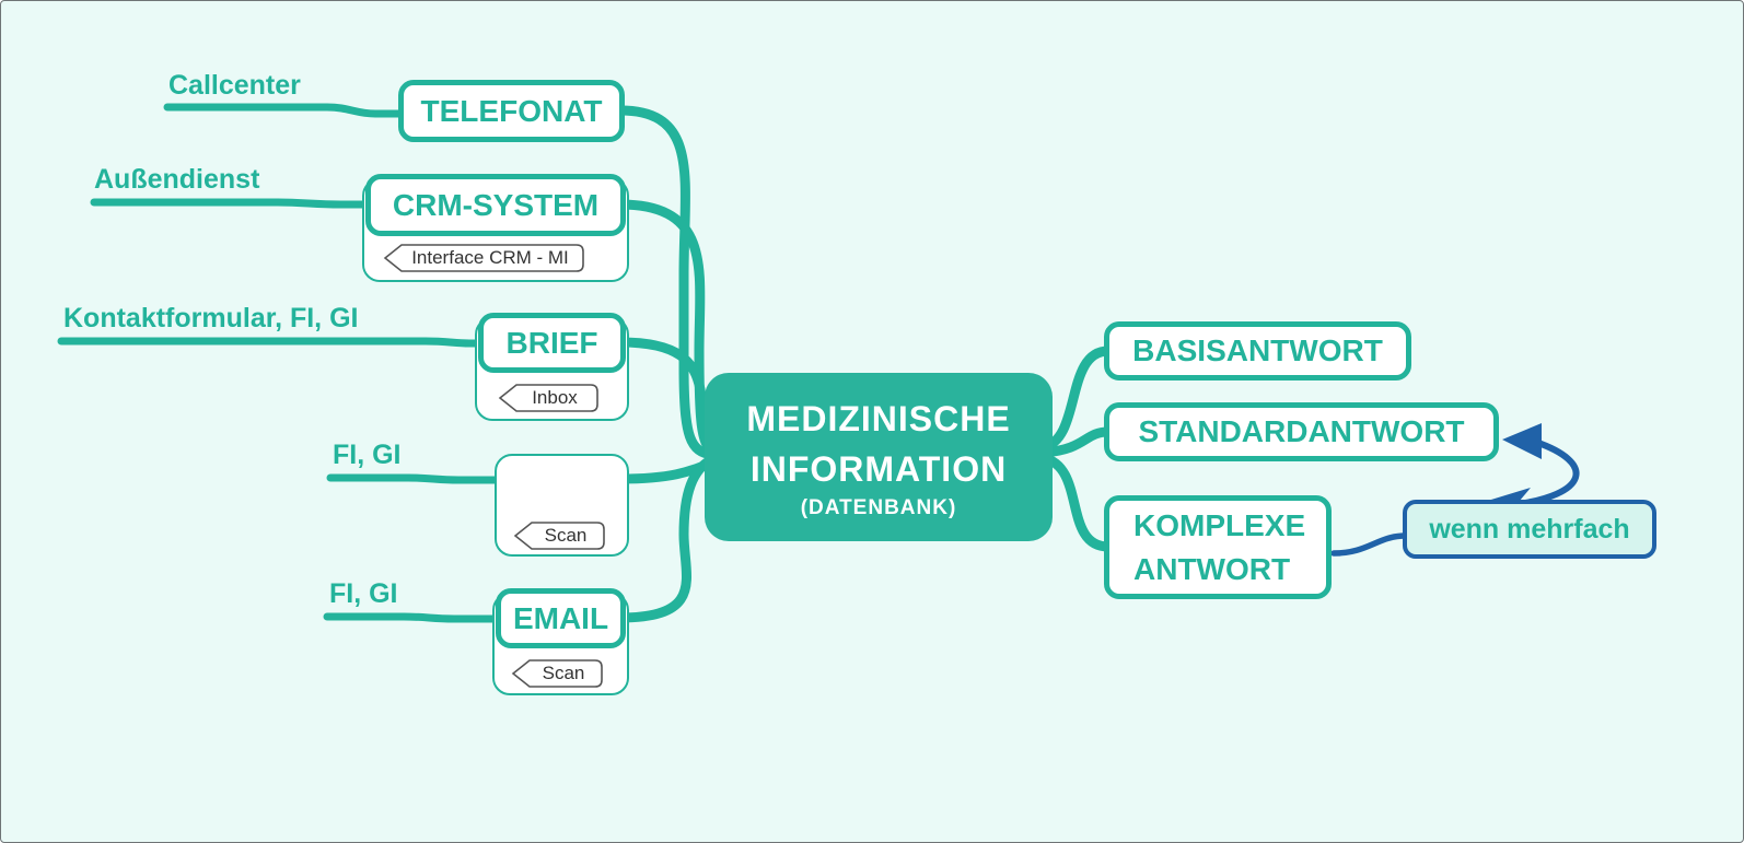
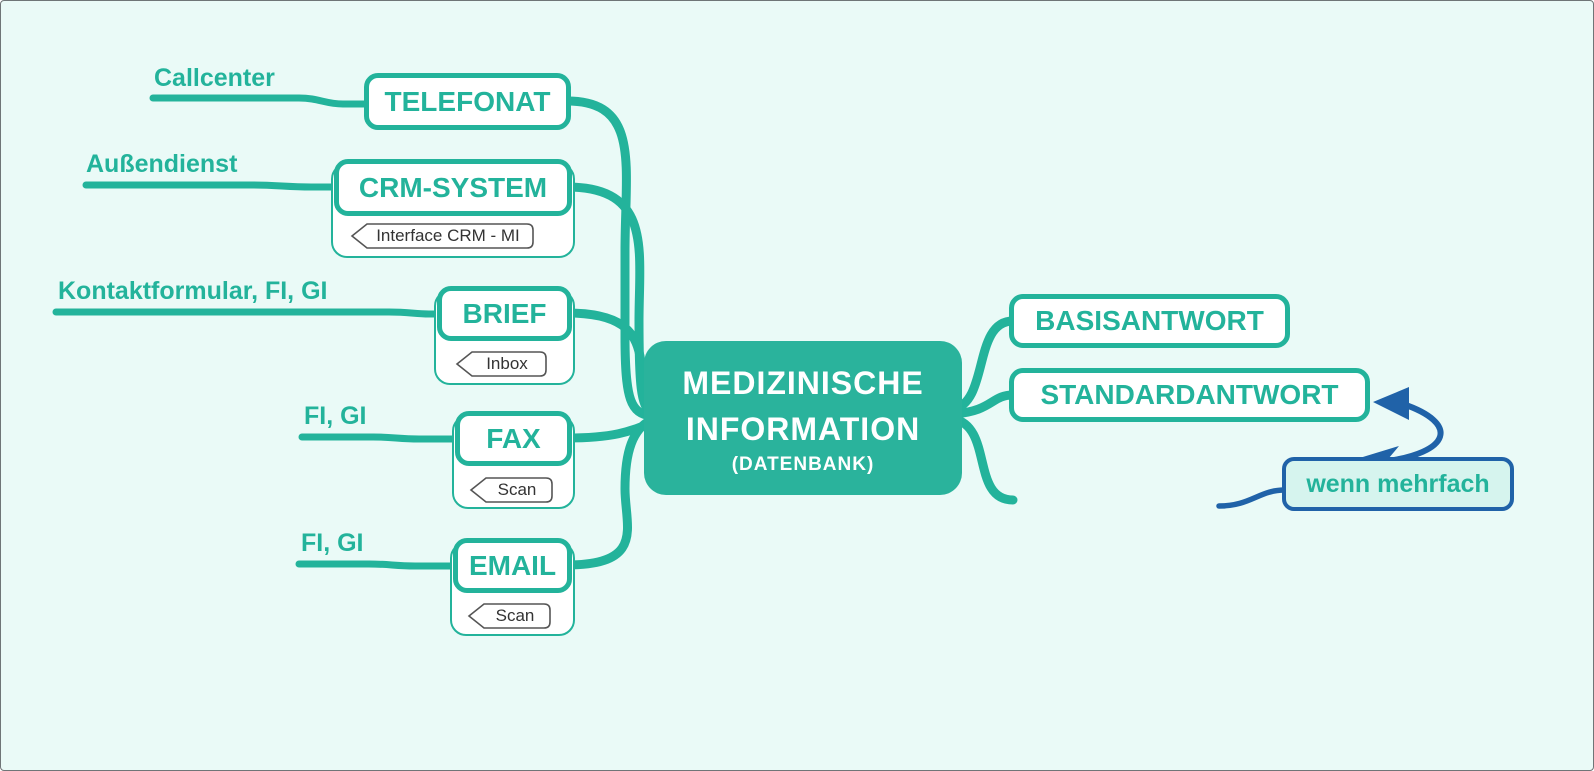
  Callcenter
  Außendienst
  Kontaktformular, FI, GI
  FI, GI
  FI, GI
  Interface CRM - MI
  Inbox
  Scan
  Scan
  TELEFONAT
  CRM-SYSTEM
  BRIEF
+ FAX
  EMAIL
  MEDIZINISCHE
  INFORMATION
  (DATENBANK)
  BASISANTWORT
  STANDARDANTWORT
- KOMPLEXE ANTWORT
  wenn mehrfach
